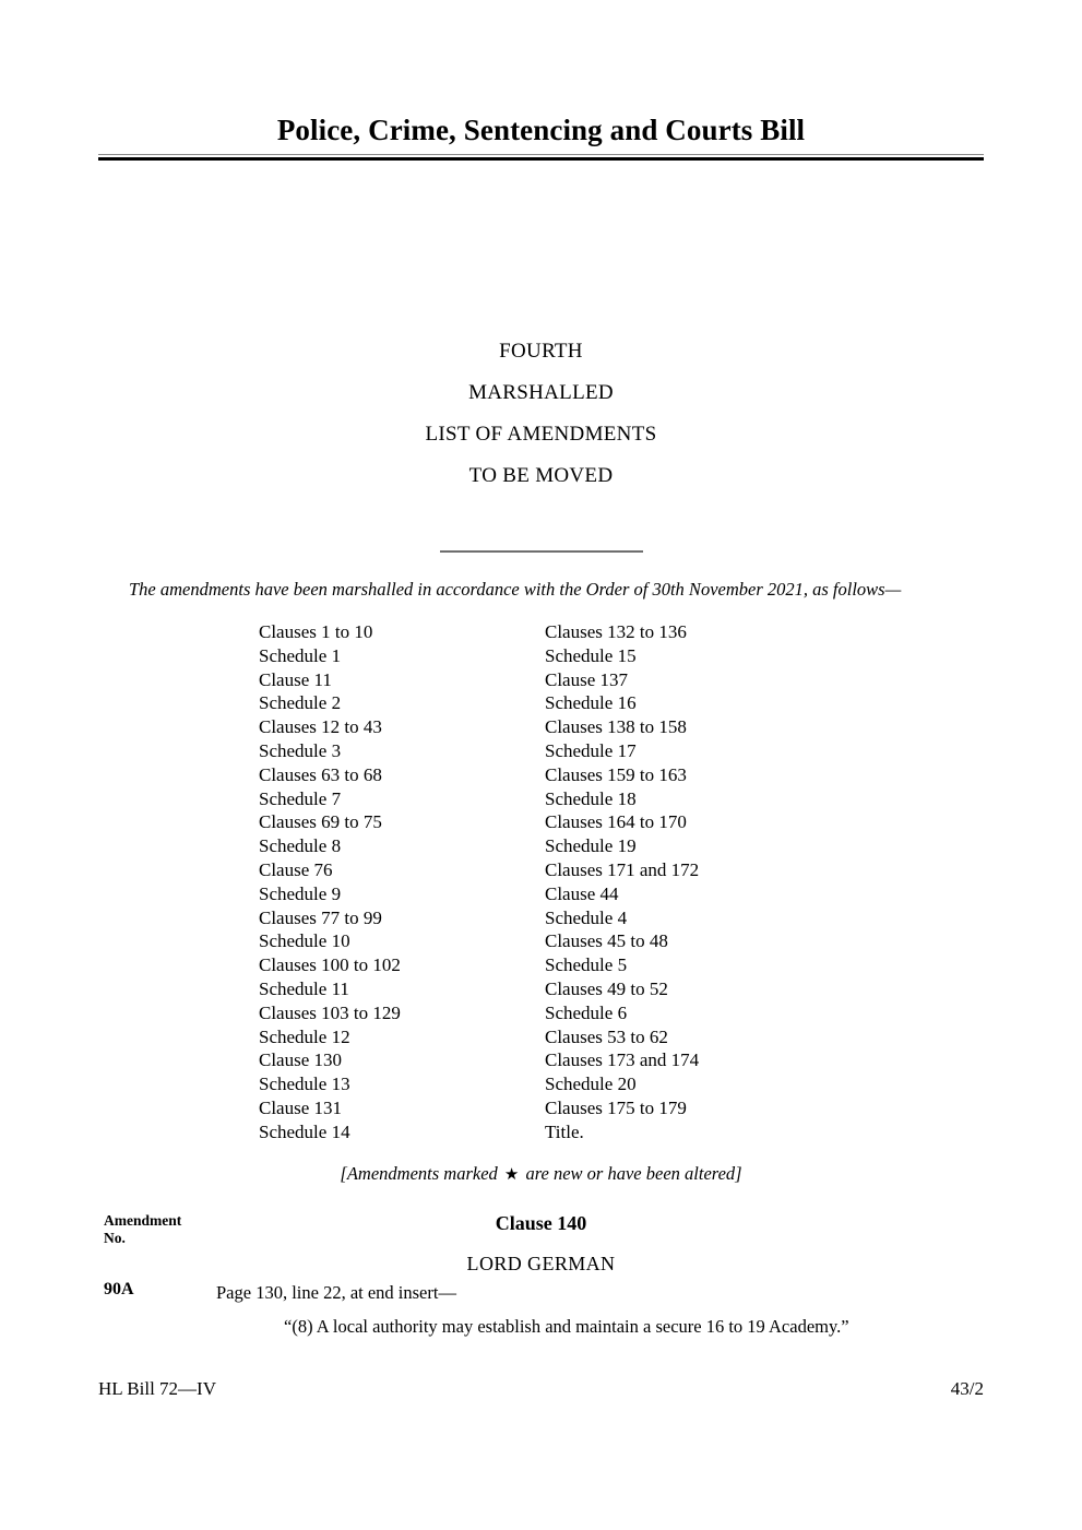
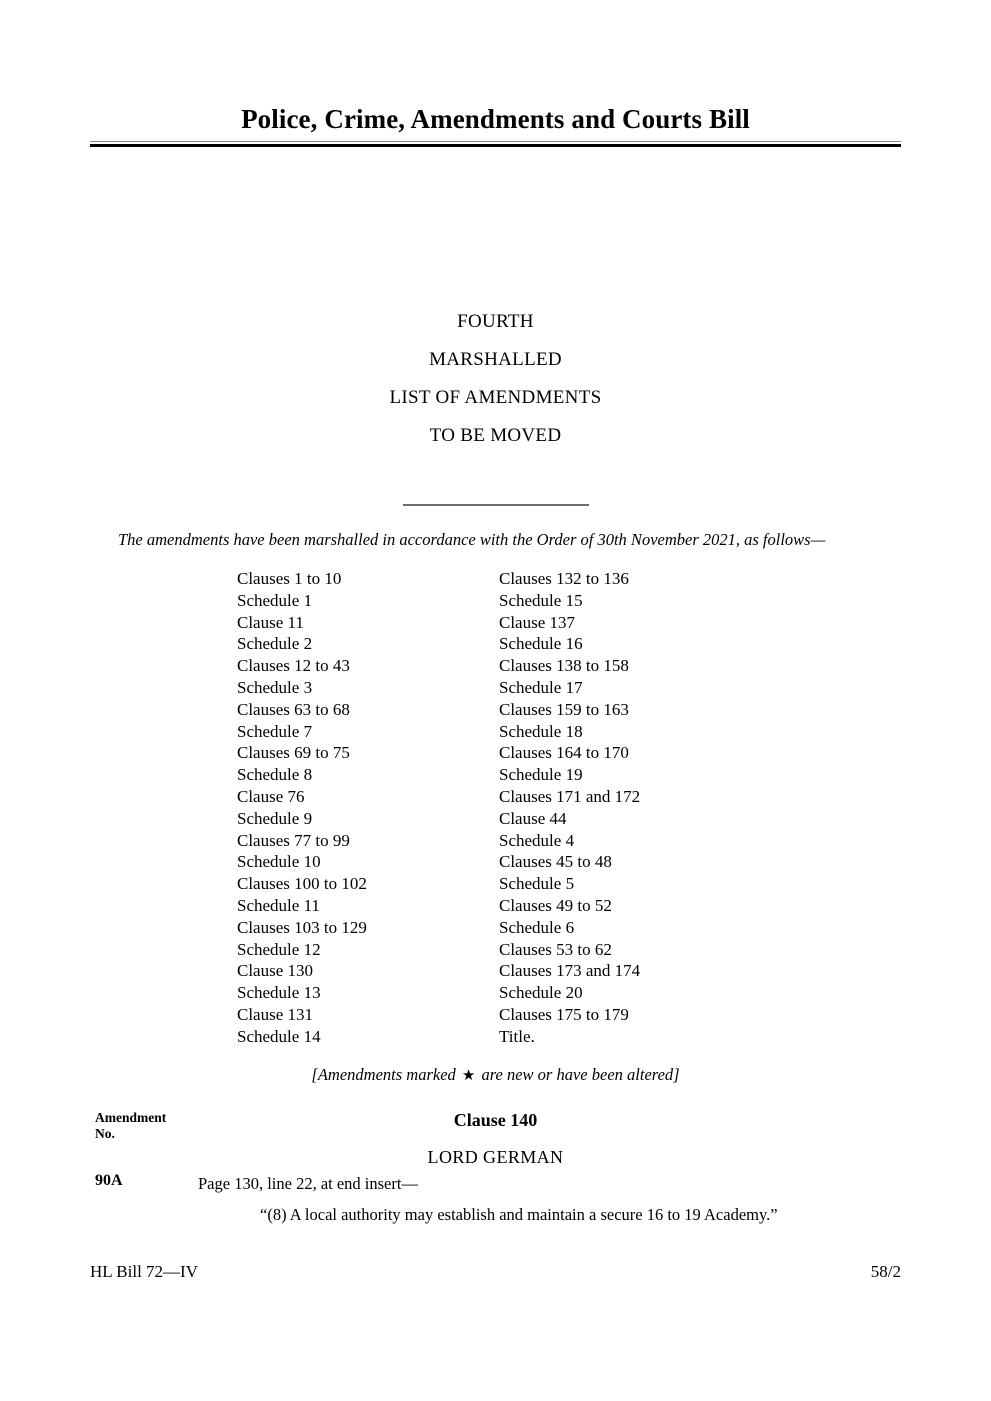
- Police, Crime, Sentencing and Courts Bill
+ Police, Crime, Amendments and Courts Bill
  FOURTH
  MARSHALLED
  LIST OF AMENDMENTS
  TO BE MOVED
  The amendments have been marshalled in accordance with the Order of 30th November 2021, as follows—
  Clauses 1 to 10
  Schedule 1
  Clause 11
  Schedule 2
  Clauses 12 to 43
  Schedule 3
  Clauses 63 to 68
  Schedule 7
  Clauses 69 to 75
  Schedule 8
  Clause 76
  Schedule 9
  Clauses 77 to 99
  Schedule 10
  Clauses 100 to 102
  Schedule 11
  Clauses 103 to 129
  Schedule 12
  Clause 130
  Schedule 13
  Clause 131
  Schedule 14
  Clauses 132 to 136
  Schedule 15
  Clause 137
  Schedule 16
  Clauses 138 to 158
  Schedule 17
  Clauses 159 to 163
  Schedule 18
  Clauses 164 to 170
  Schedule 19
  Clauses 171 and 172
  Clause 44
  Schedule 4
  Clauses 45 to 48
  Schedule 5
  Clauses 49 to 52
  Schedule 6
  Clauses 53 to 62
  Clauses 173 and 174
  Schedule 20
  Clauses 175 to 179
  Title.
  [Amendments marked ★ are new or have been altered]
  Amendment
  No.
  Clause 140
  LORD GERMAN
  90A
  Page 130, line 22, at end insert—
  “(8) A local authority may establish and maintain a secure 16 to 19 Academy.”
  HL Bill 72—IV
- 43/2
+ 58/2
